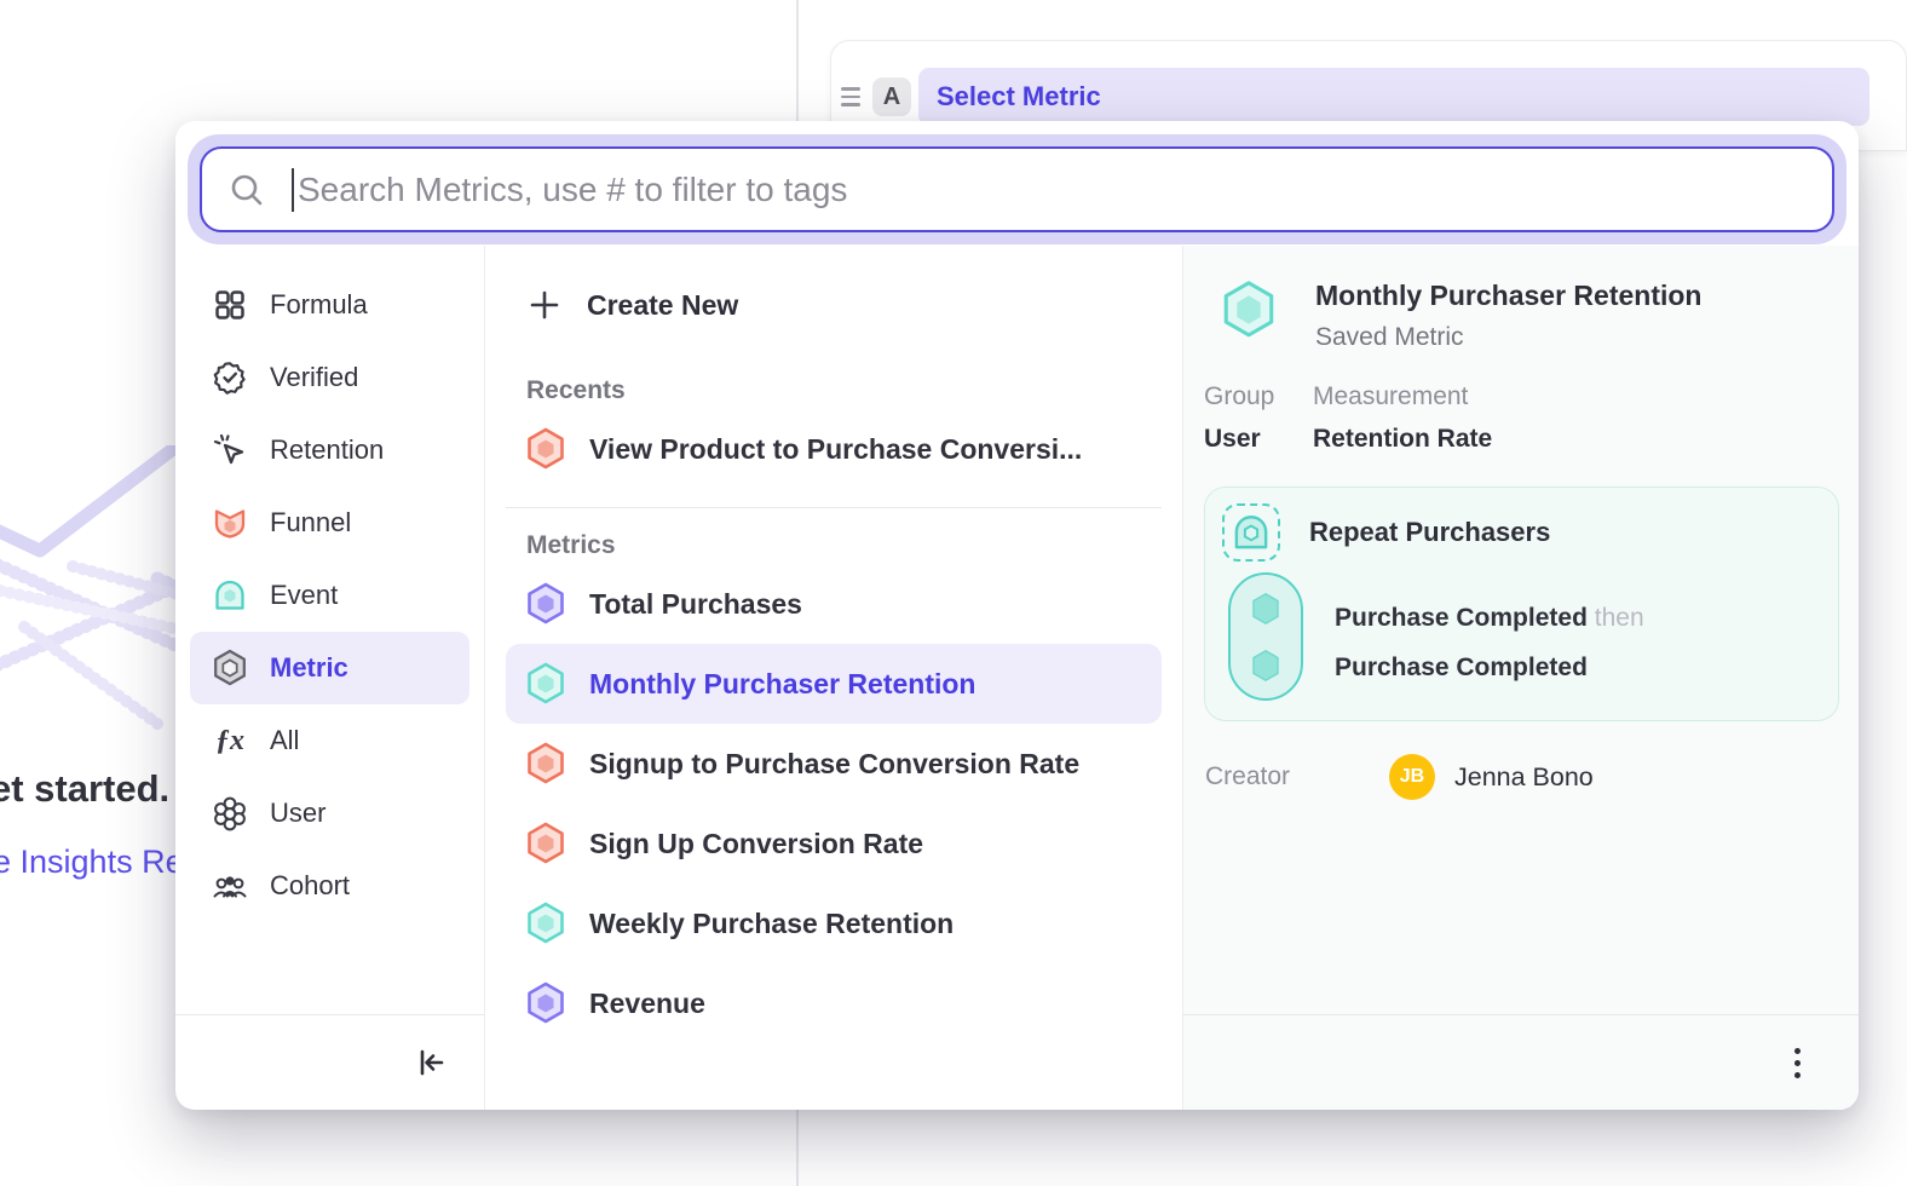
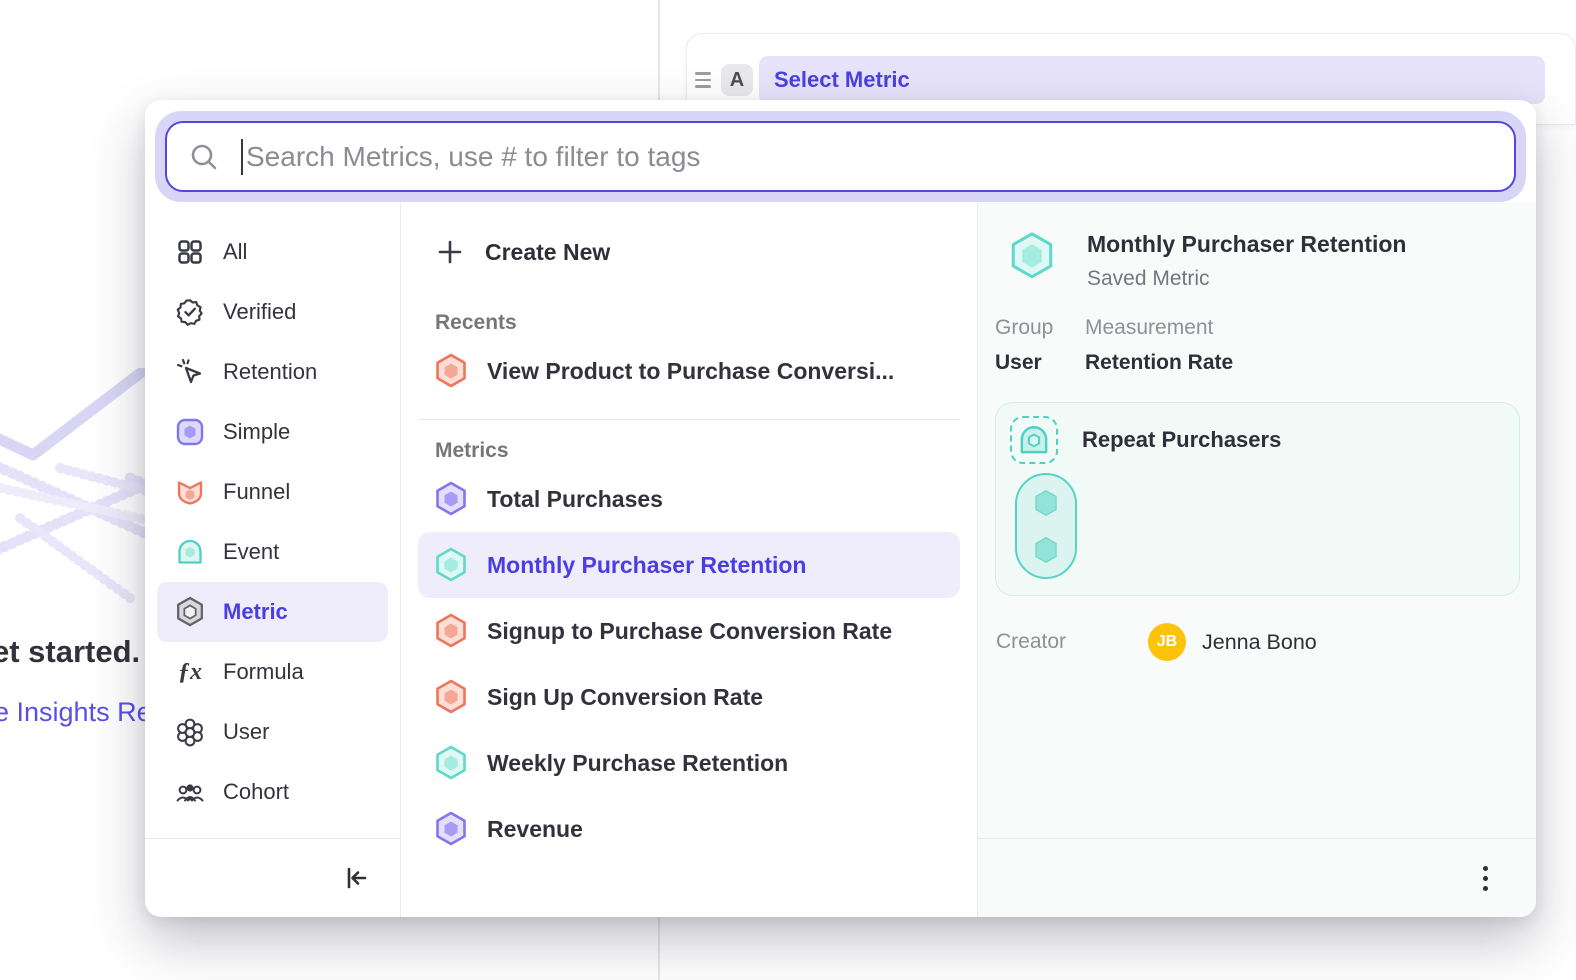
  et started.
  e Insights R
  A
  Select Metric
  Search Metrics, use # to filter to tags
- Formula
+ All
  Verified
  Retention
+ Simple
  Funnel
  Event
  Metric
  ƒx
- All
+ Formula
  User
  Cohort
  Create New
  Recents
  View Product to Purchase Conversi...
  Metrics
  Total Purchases
  Monthly Purchaser Retention
  Signup to Purchase Conversion Rate
  Sign Up Conversion Rate
  Weekly Purchase Retention
  Revenue
  Monthly Purchaser Retention
  Saved Metric
  Group
  User
  Measurement
  Retention Rate
  Repeat Purchasers
- Purchase Completed then
- Purchase Completed
  Creator
  JB
  Jenna Bono
